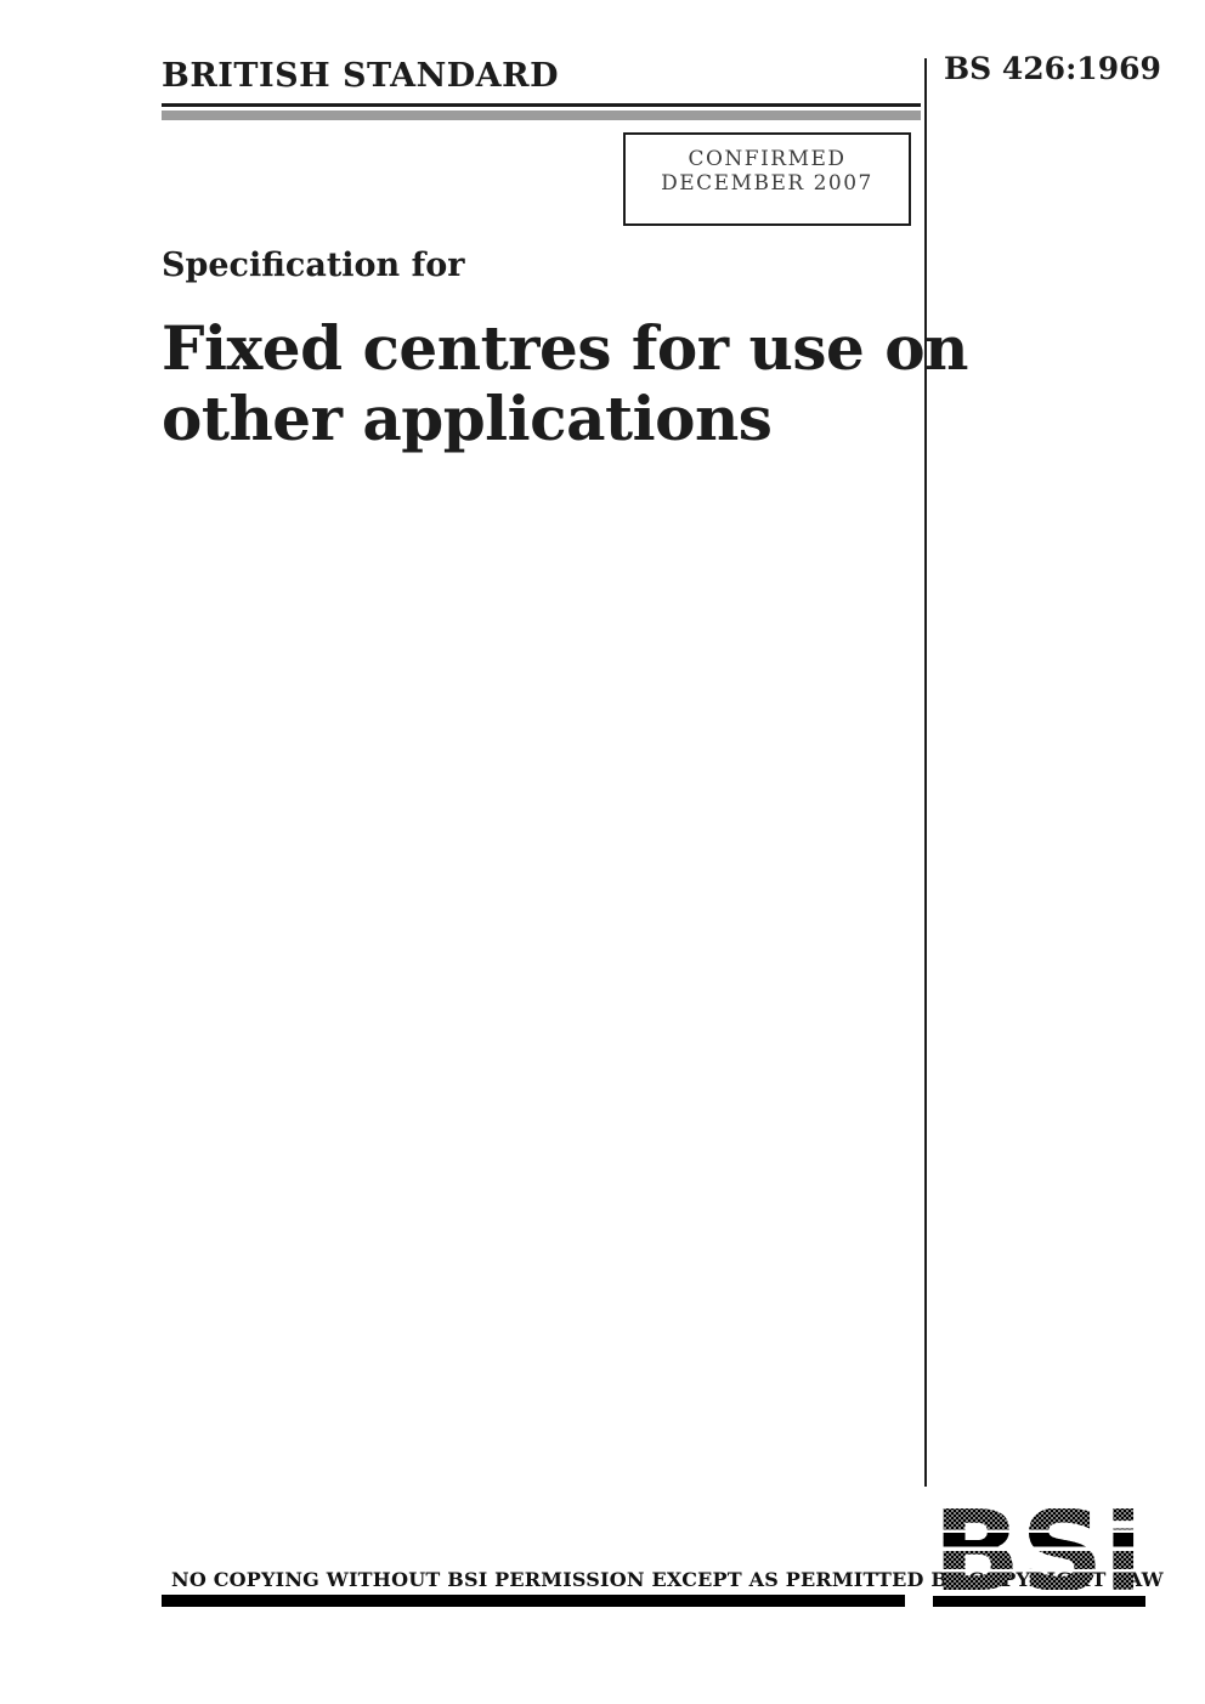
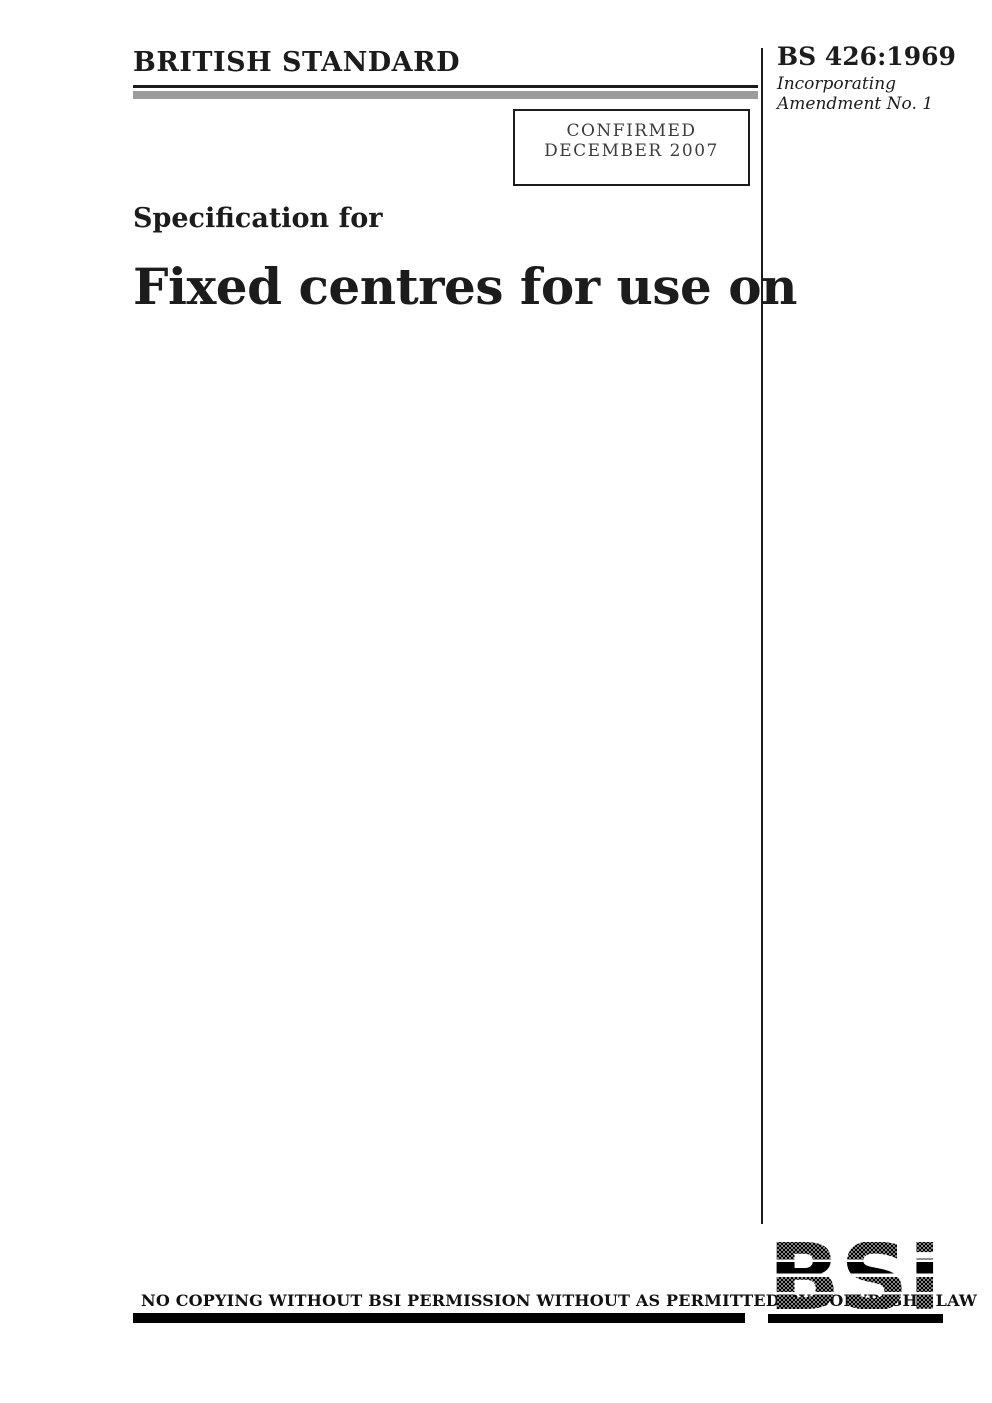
  BRITISH STANDARD
  BS 426:1969
+ Incorporating
+ Amendment No. 1
  CONFIRMED
  DECEMBER 2007
  Specification for
  Fixed centres for use on
- other applications
- NO COPYING WITHOUT BSI PERMISSION EXCEPT AS PERMITTED BY COPYRIGHT LAW
+ NO COPYING WITHOUT BSI PERMISSION WITHOUT AS PERMITTED BY COPYRIGHT LAW
  BSi
